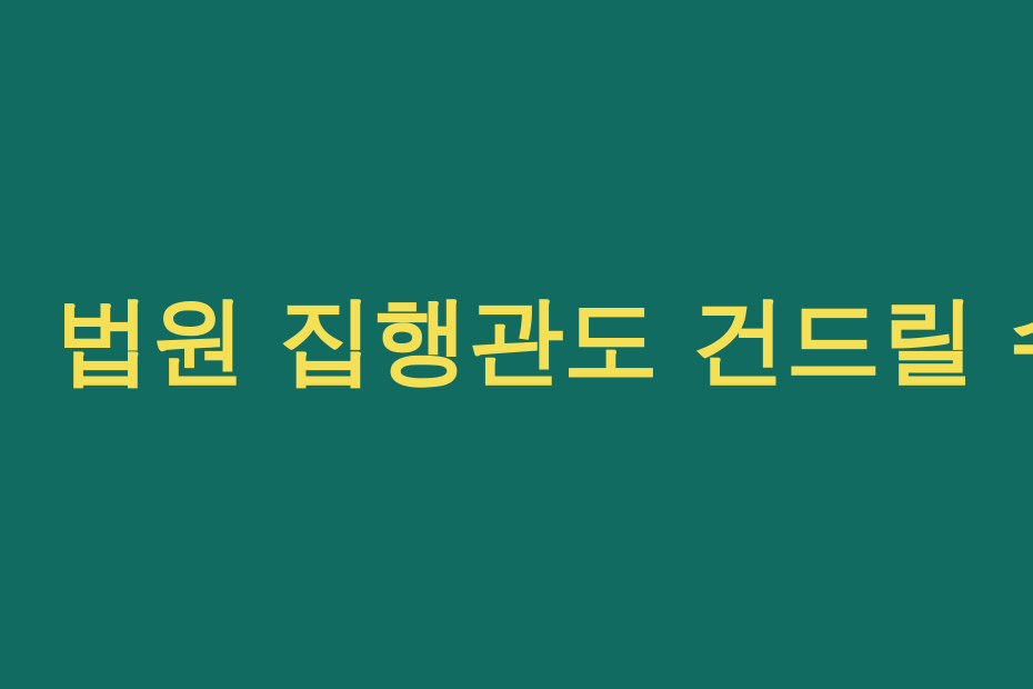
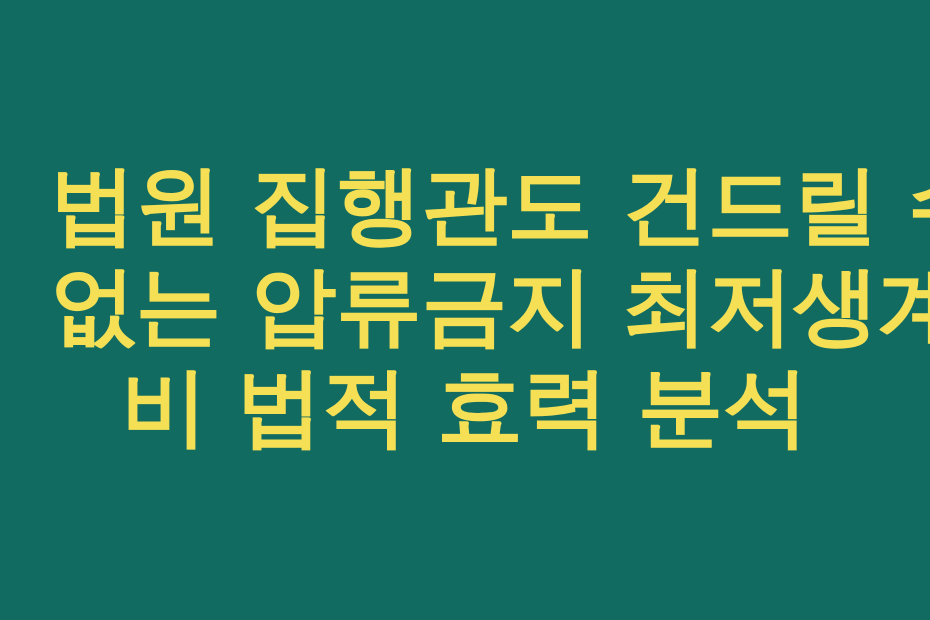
  법원 집행관도 건드릴
+ 없는 압류금지 최저생계
+ 비 법적 효력 분석
